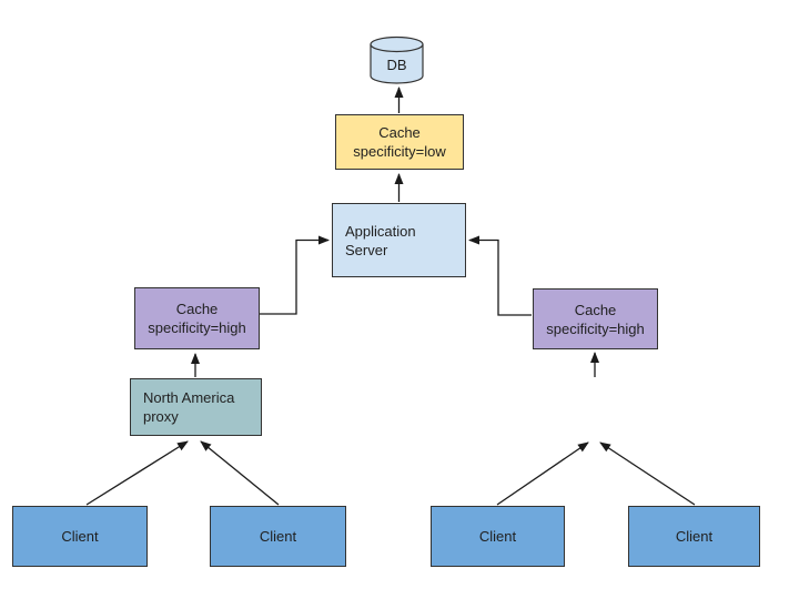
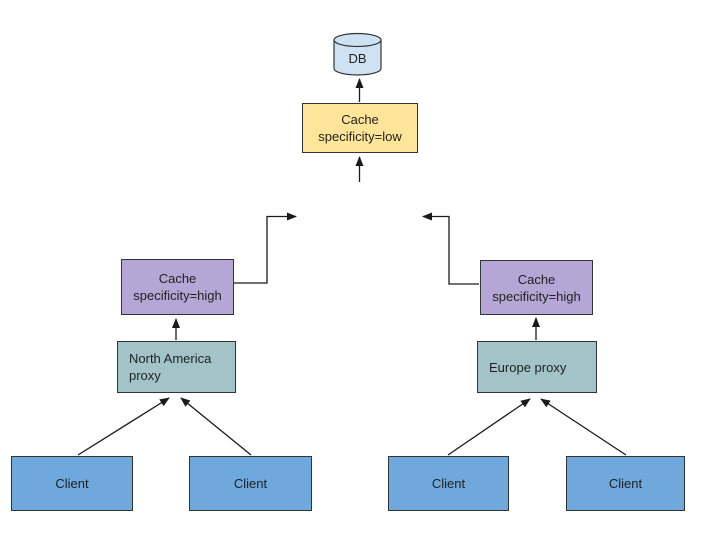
  DB
  Cache
  specificity=low
- Application
- Server
  Cache
  specificity=high
  Cache
  specificity=high
  North America
  proxy
+ Europe proxy
  Client
  Client
  Client
  Client
